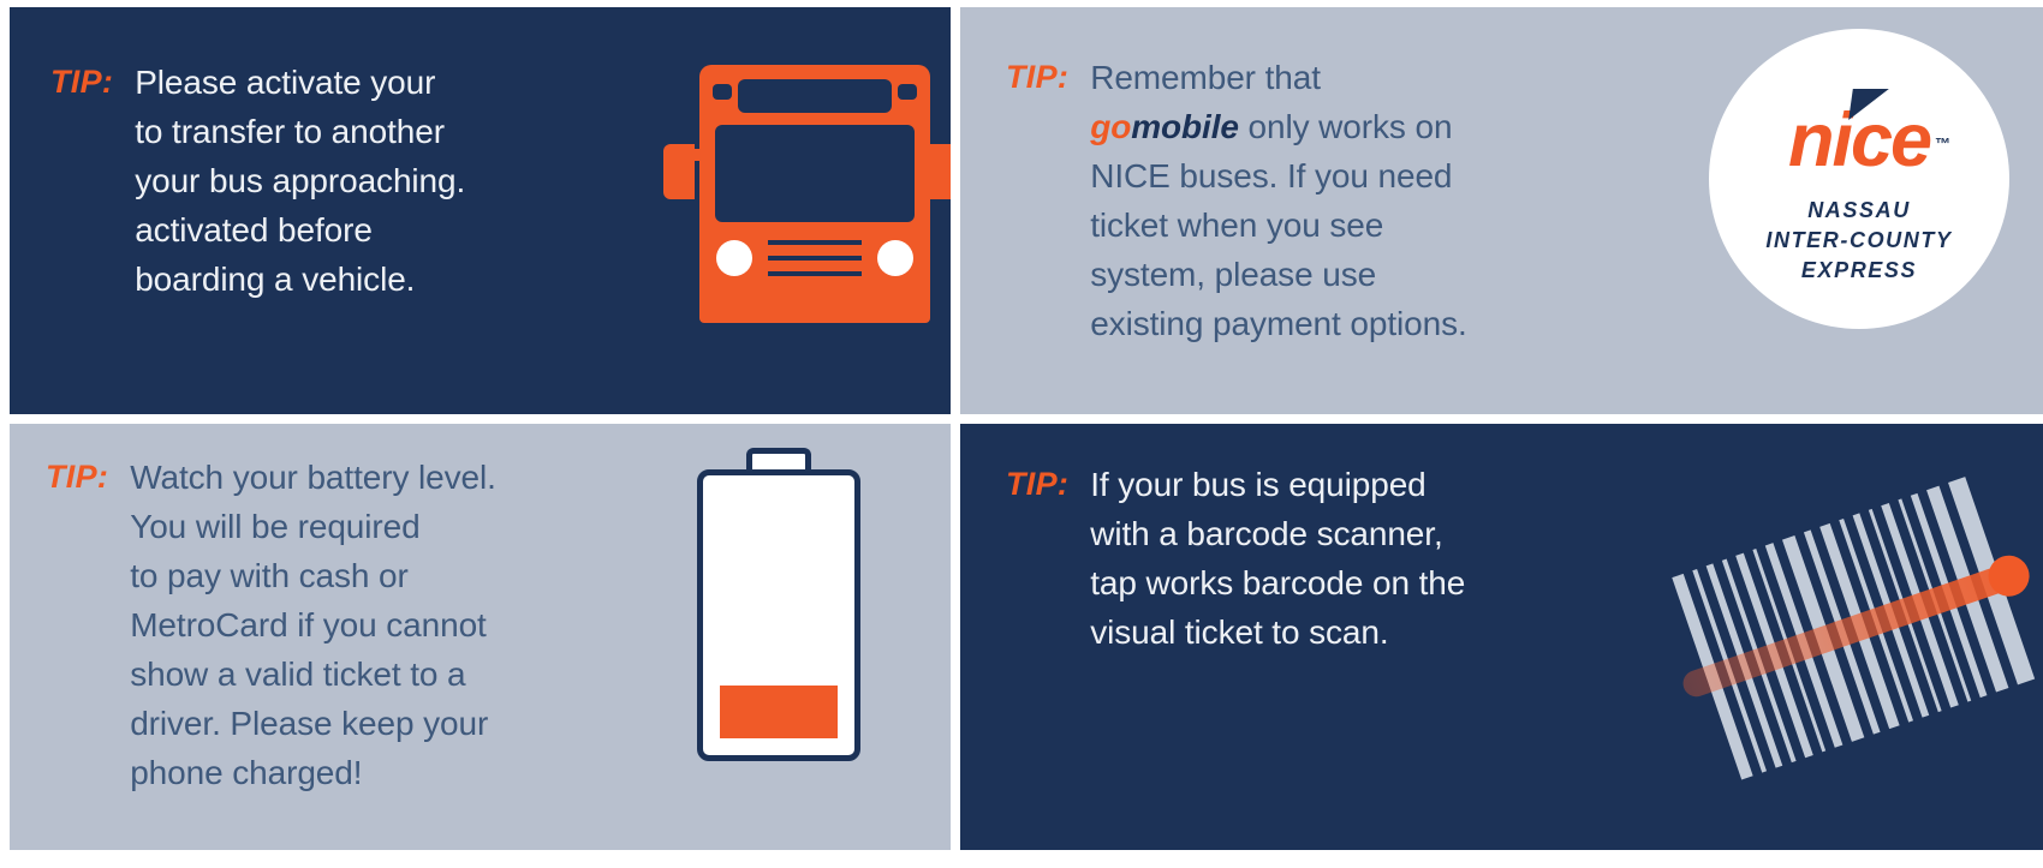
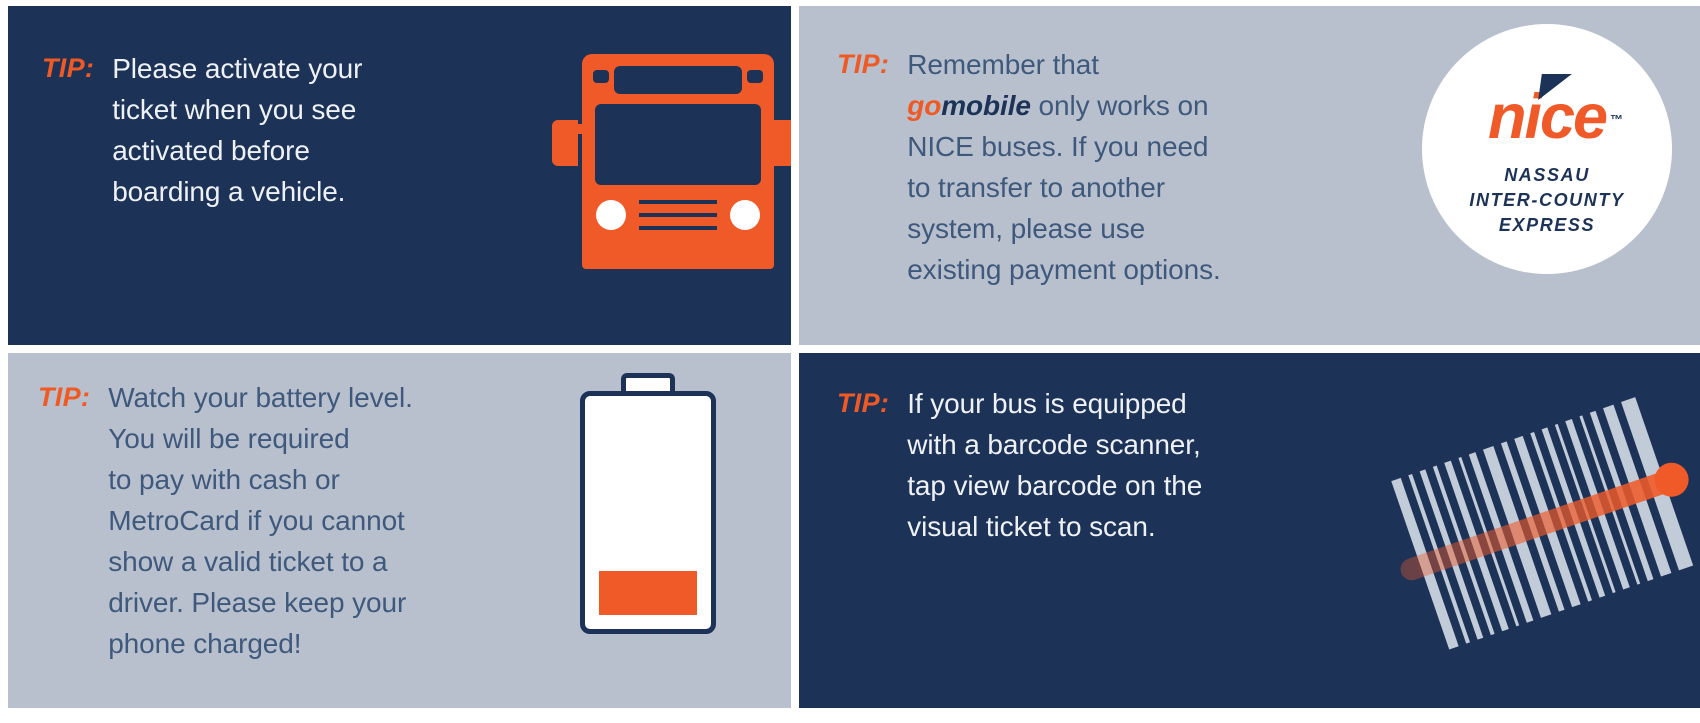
  TIP:
  Please activate your
- to transfer to another
+ ticket when you see
- your bus approaching.
  activated before
  boarding a vehicle.
  TIP:
  Remember that
  gomobile only works on
  NICE buses. If you need
- ticket when you see
+ to transfer to another
  system, please use
  existing payment options.
  nice
  ™
  NASSAU
  INTER-COUNTY
  EXPRESS
  TIP:
  Watch your battery level.
  You will be required
  to pay with cash or
  MetroCard if you cannot
  show a valid ticket to a
  driver. Please keep your
  phone charged!
  TIP:
  If your bus is equipped
  with a barcode scanner,
- tap works barcode on the
+ tap view barcode on the
  visual ticket to scan.
